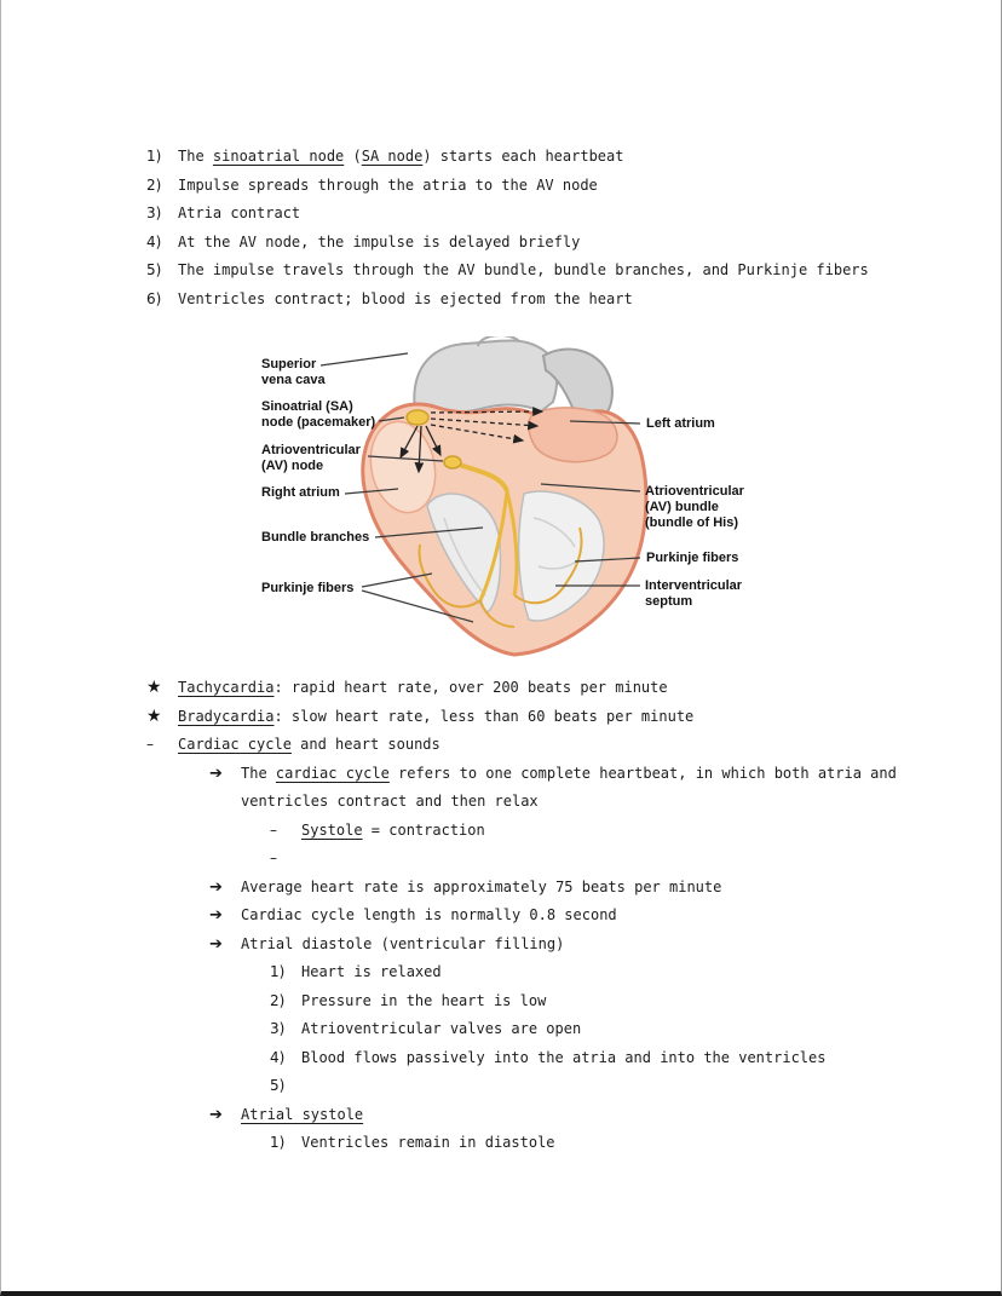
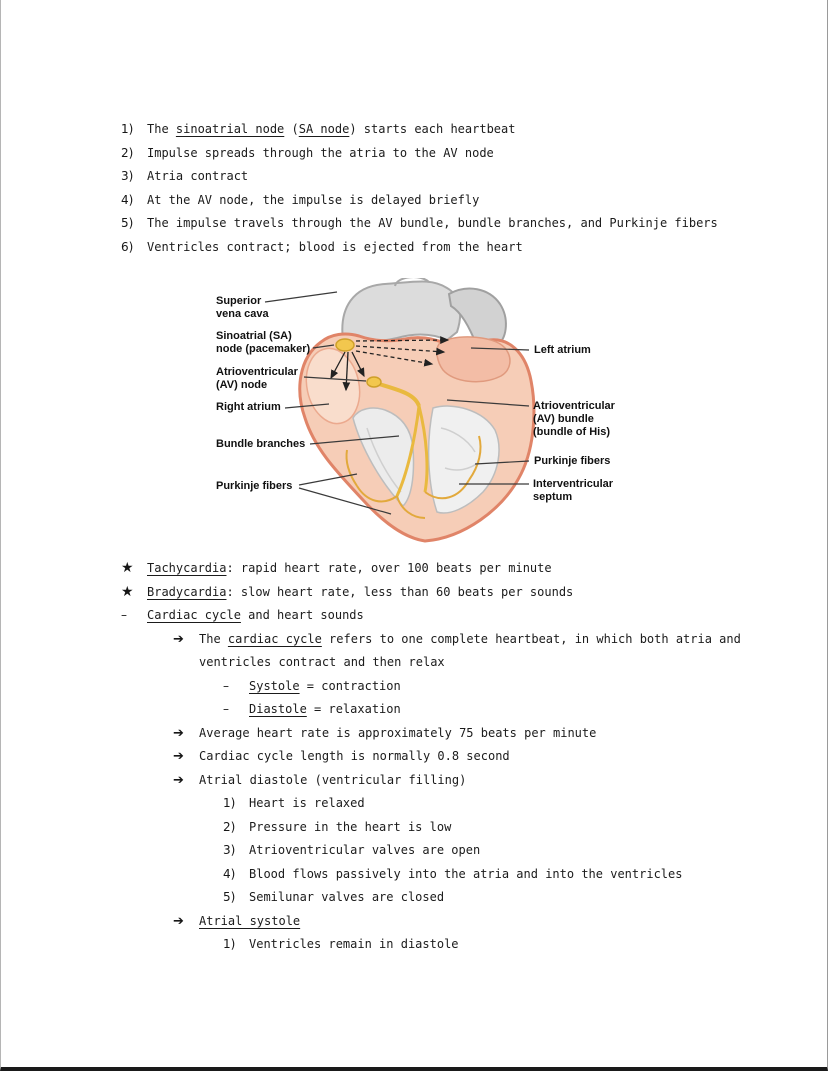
  1)
  The sinoatrial node (SA node) starts each heartbeat
  2)
  Impulse spreads through the atria to the AV node
  3)
  Atria contract
  4)
  At the AV node, the impulse is delayed briefly
  5)
  The impulse travels through the AV bundle, bundle branches, and Purkinje fibers
  6)
  Ventricles contract; blood is ejected from the heart
  Superior vena cava
  Sinoatrial (SA) node (pacemaker)
  Atrioventricular (AV) node
  Right atrium
  Bundle branches
  Purkinje fibers
  Left atrium
  Atrioventricular (AV) bundle (bundle of His)
  Purkinje fibers
  Interventricular septum
  ★
- Tachycardia: rapid heart rate, over 200 beats per minute
+ Tachycardia: rapid heart rate, over 100 beats per minute
  ★
- Bradycardia: slow heart rate, less than 60 beats per minute
+ Bradycardia: slow heart rate, less than 60 beats per sounds
  –
  Cardiac cycle and heart sounds
  ➔
  The cardiac cycle refers to one complete heartbeat, in which both atria and ventricles contract and then relax
  –
  Systole = contraction
  –
+ Diastole = relaxation
  ➔
  Average heart rate is approximately 75 beats per minute
  ➔
  Cardiac cycle length is normally 0.8 second
  ➔
  Atrial diastole (ventricular filling)
  1)
  Heart is relaxed
  2)
  Pressure in the heart is low
  3)
  Atrioventricular valves are open
  4)
  Blood flows passively into the atria and into the ventricles
  5)
+ Semilunar valves are closed
  ➔
  Atrial systole
  1)
  Ventricles remain in diastole
